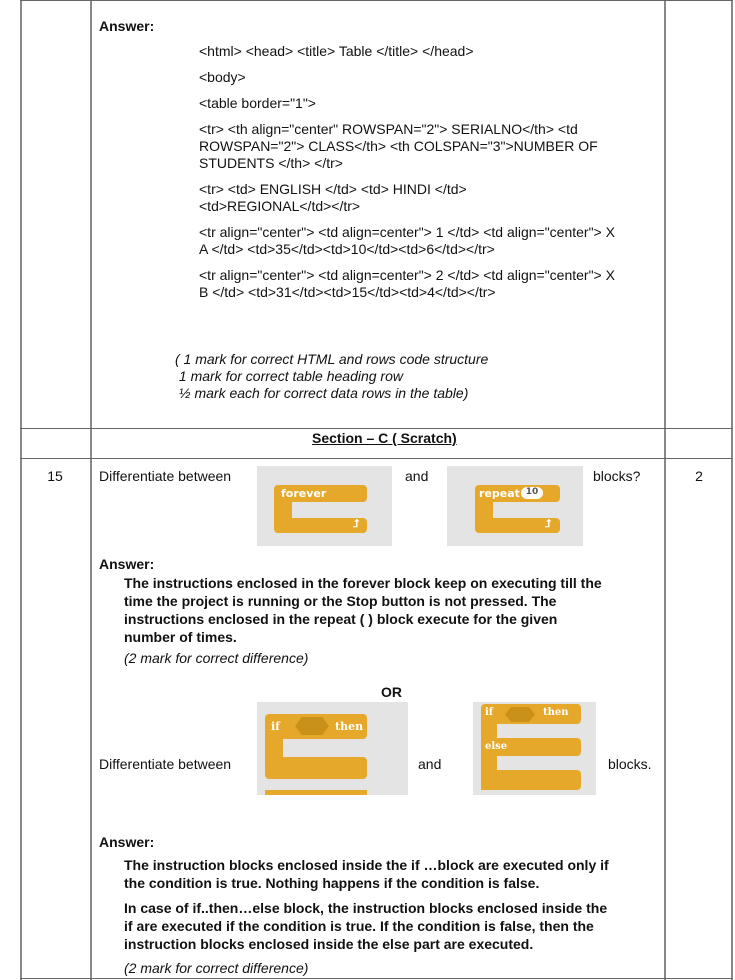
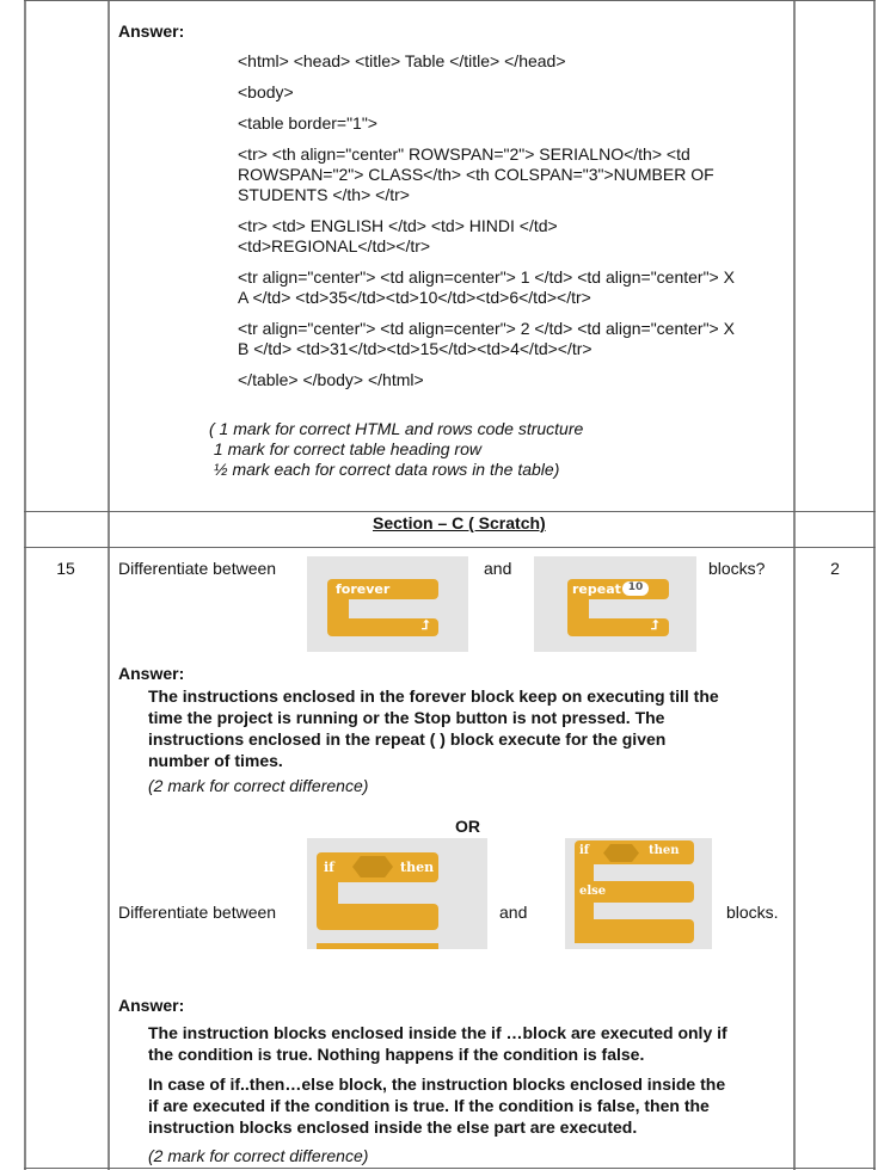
  Answer:
  <html> <head> <title> Table </title> </head>
  <body>
  <table border="1">
  <tr> <th align="center" ROWSPAN="2"> SERIALNO</th> <td
  ROWSPAN="2"> CLASS</th> <th COLSPAN="3">NUMBER OF
  STUDENTS </th> </tr>
  <tr> <td> ENGLISH </td> <td> HINDI </td>
  <td>REGIONAL</td></tr>
  <tr align="center"> <td align=center"> 1 </td> <td align="center"> X
  A </td> <td>35</td><td>10</td><td>6</td></tr>
  <tr align="center"> <td align=center"> 2 </td> <td align="center"> X
  B </td> <td>31</td><td>15</td><td>4</td></tr>
+ </table> </body> </html>
  ( 1 mark for correct HTML and rows code structure
  1 mark for correct table heading row
  ½ mark each for correct data rows in the table)
  Section – C ( Scratch)
  15
  2
  Differentiate between
  and
  blocks?
  forever
  ⮥
  repeat
  10
  ⮥
  Answer:
  The instructions enclosed in the forever block keep on executing till the
  time the project is running or the Stop button is not pressed. The
  instructions enclosed in the repeat ( ) block execute for the given
  number of times.
  (2 mark for correct difference)
  OR
  Differentiate between
  and
  blocks.
  if
  then
  if
  then
  else
  Answer:
  The instruction blocks enclosed inside the if …block are executed only if
  the condition is true. Nothing happens if the condition is false.
  In case of if..then…else block, the instruction blocks enclosed inside the
  if are executed if the condition is true. If the condition is false, then the
  instruction blocks enclosed inside the else part are executed.
  (2 mark for correct difference)
